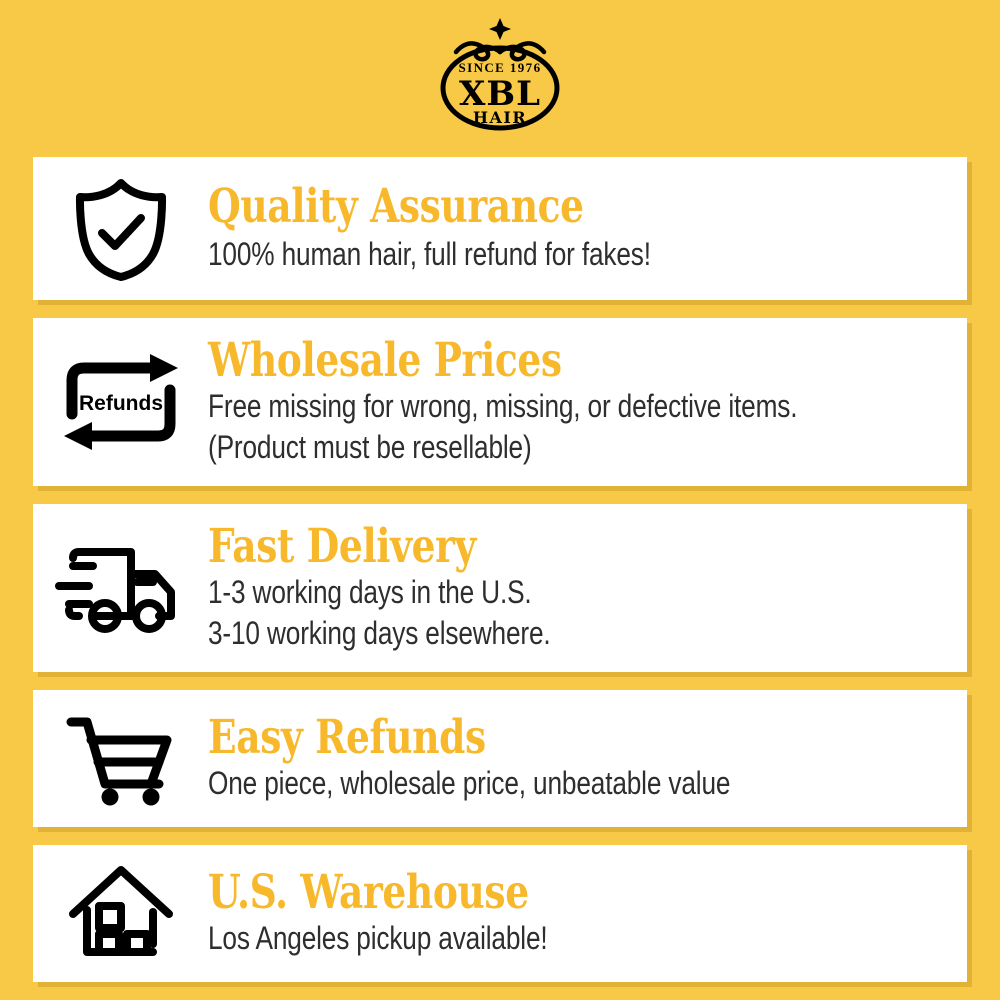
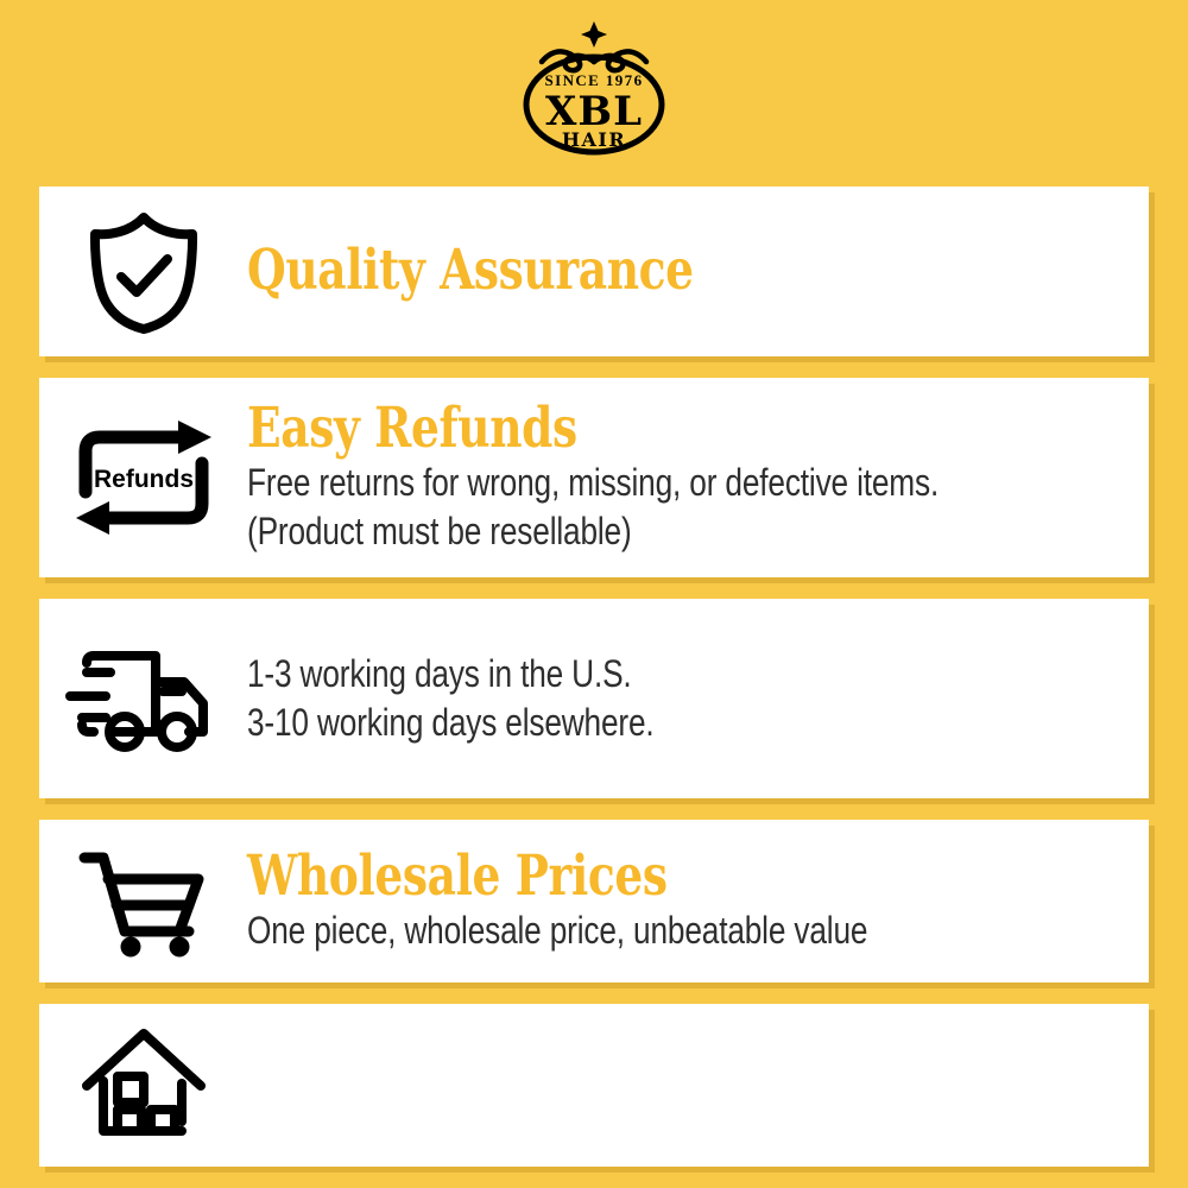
  SINCE 1976
  XBL
  HAIR
  Quality Assurance
- 100% human hair, full refund for fakes!
  Refunds
- Wholesale Prices
+ Easy Refunds
- Free missing for wrong, missing, or defective items.
+ Free returns for wrong, missing, or defective items.
  (Product must be resellable)
- Fast Delivery
  1-3 working days in the U.S.
  3-10 working days elsewhere.
- Easy Refunds
+ Wholesale Prices
  One piece, wholesale price, unbeatable value
- U.S. Warehouse
- Los Angeles pickup available!
